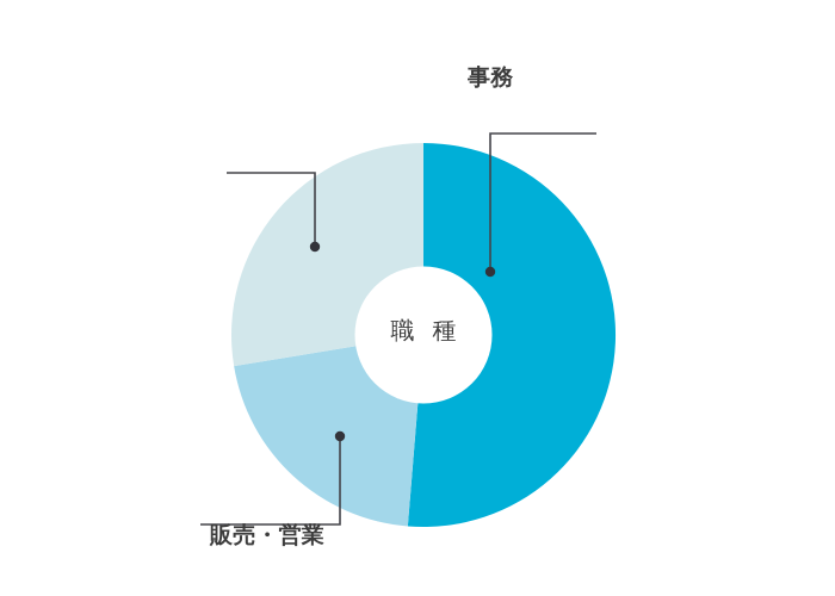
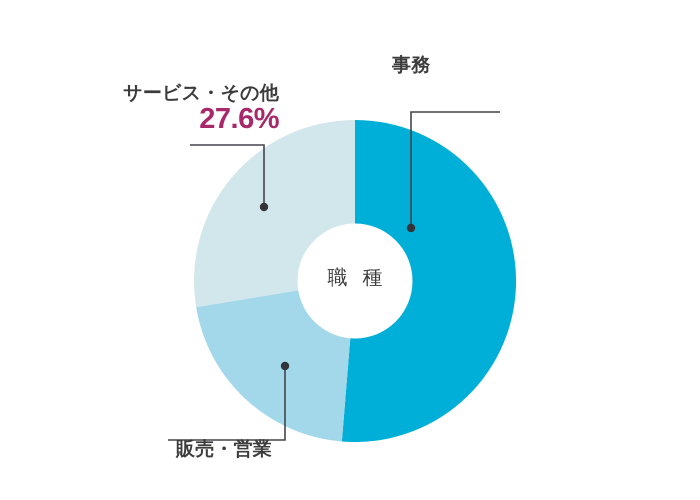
  職 種
  事務
+ サービス・その他
+ 27.6%
  販売・営業
